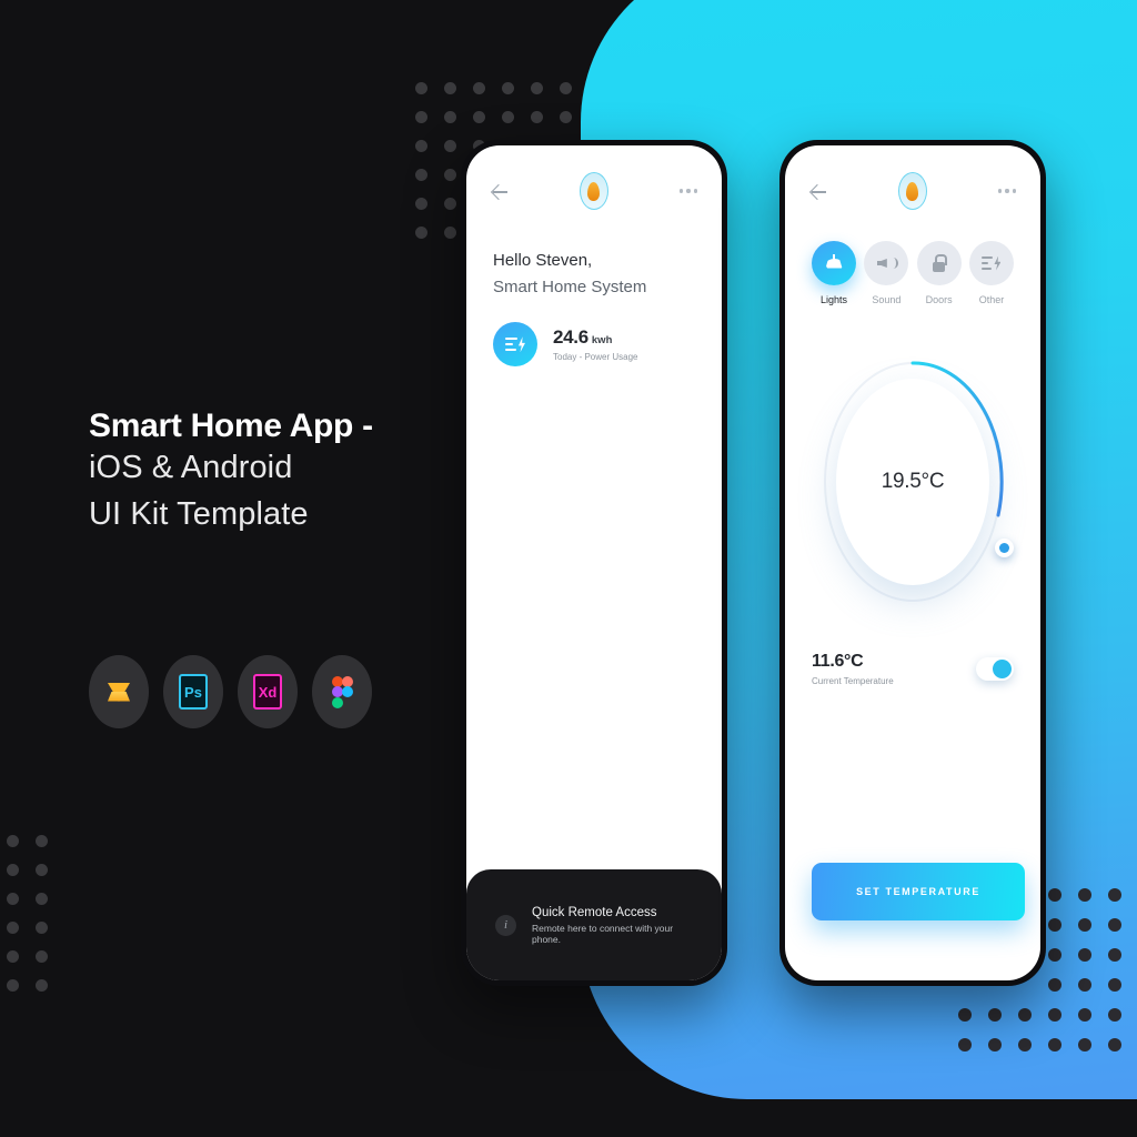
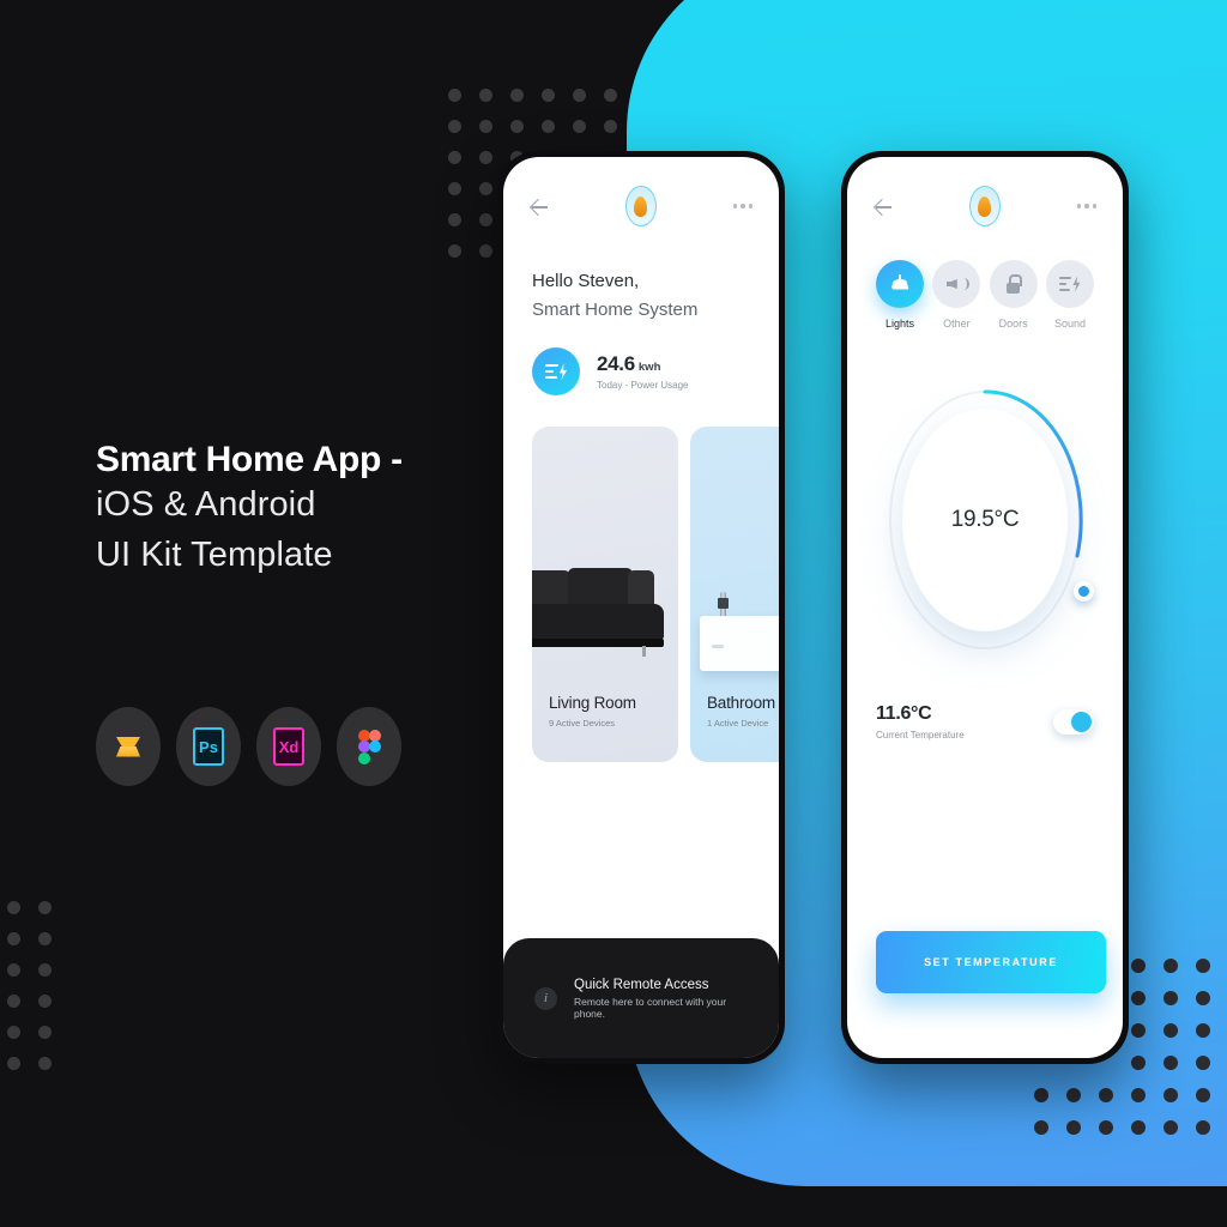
  Smart Home App -
  iOS & Android
  UI Kit Template
  Ps
  Xd
  Hello Steven,
  Smart Home System
  24.6 kwh
  Today - Power Usage
+ Living Room
+ 9 Active Devices
+ Bathroom
+ 1 Active Device
  i
  Quick Remote Access
  Remote here to connect with your phone.
  Lights
- Sound
+ Other
  Doors
- Other
+ Sound
  19.5°C
  11.6°C
  Current Temperature
  SET TEMPERATURE
